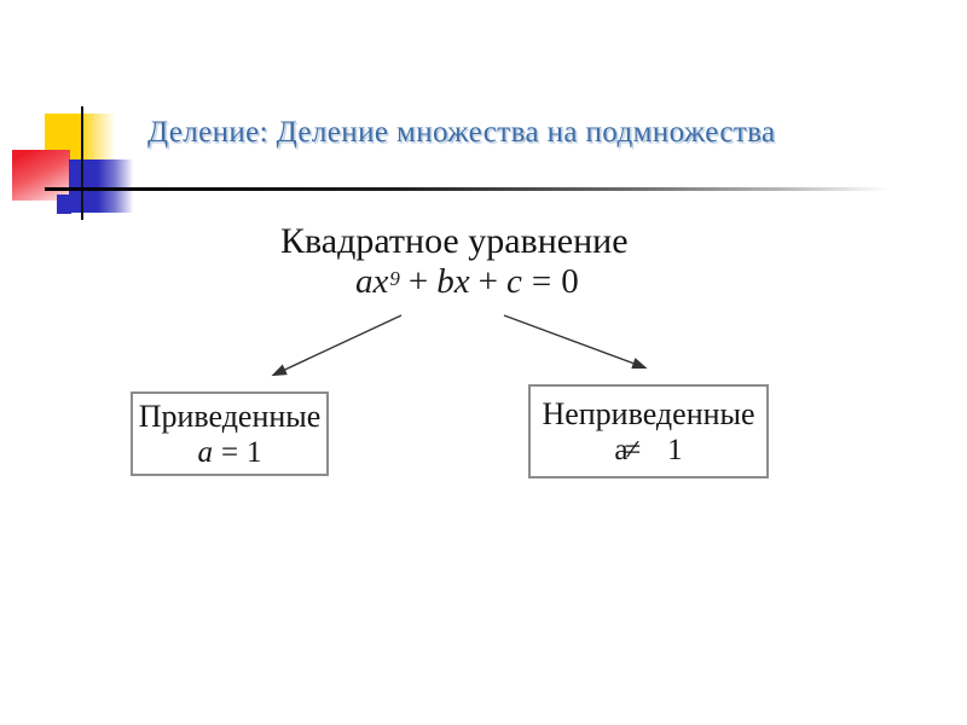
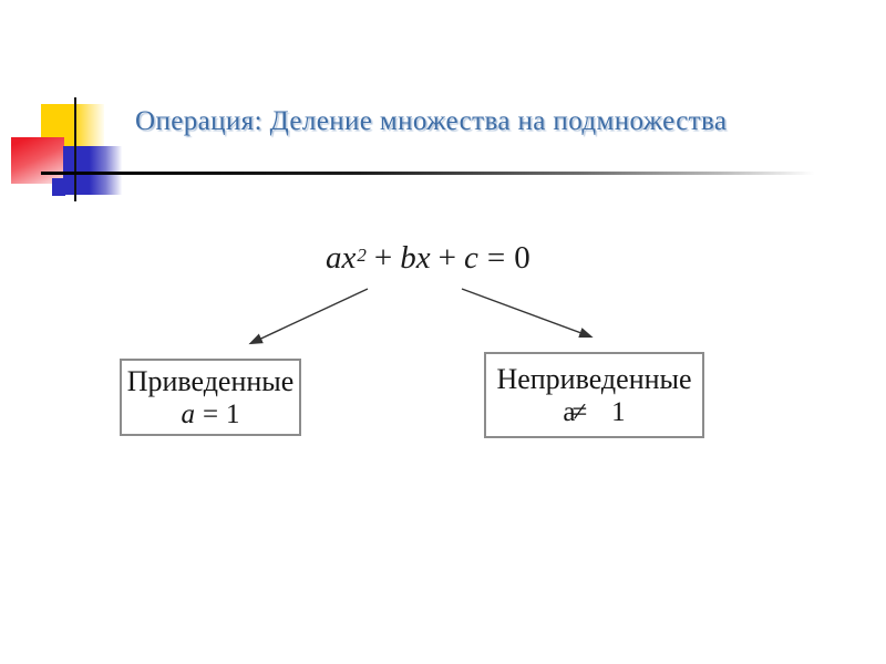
- Деление: Деление множества на подмножества
+ Операция: Деление множества на подмножества
- Квадратное уравнение
- ax9 + bx + c = 0
+ ax2 + bx + c = 0
  Приведенные
  a = 1
  Неприведенные
  a≠ 1
